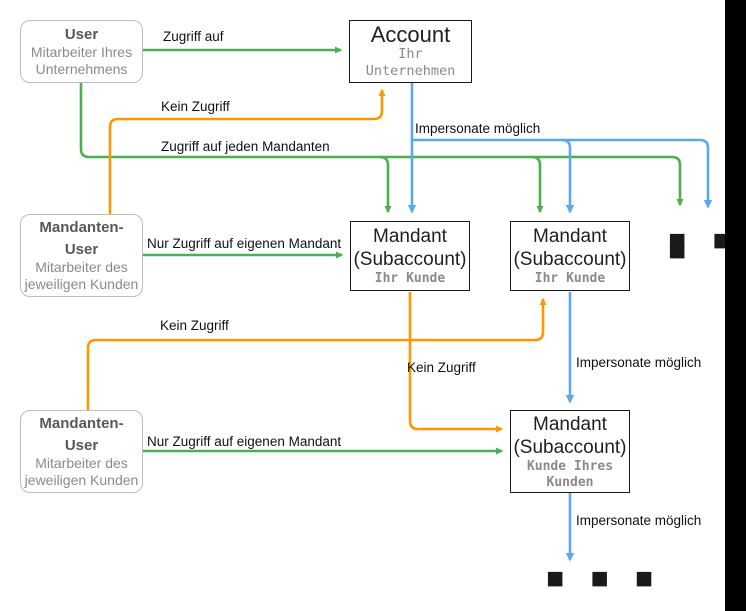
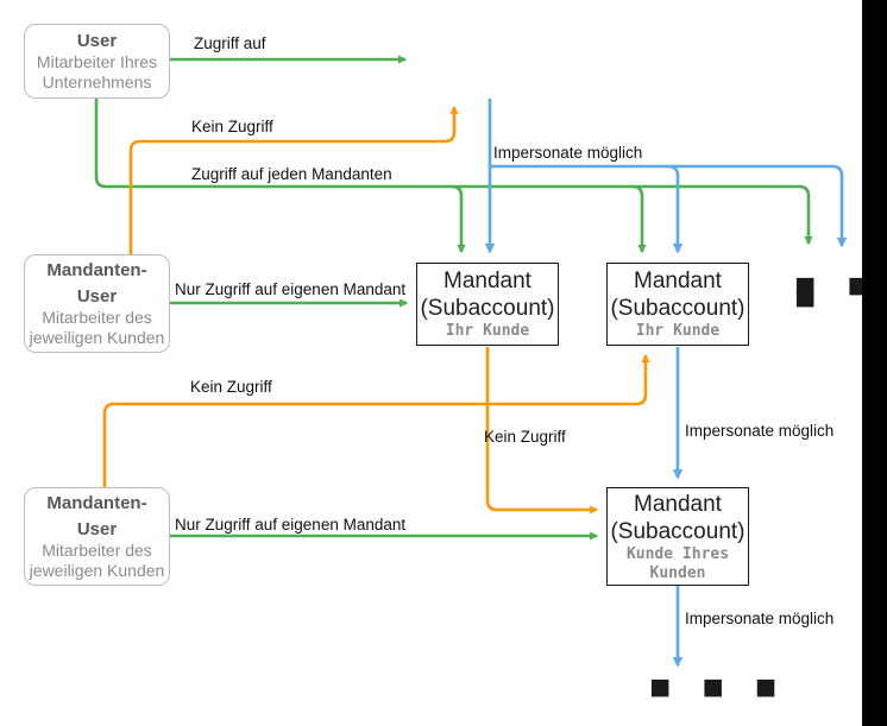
  User
  Mitarbeiter Ihres
  Unternehmens
- Account
- Ihr Unternehmen
  Mandanten-
  User
  Mitarbeiter des
  jeweiligen Kunden
  Mandant
  (Subaccount)
  Ihr Kunde
  Mandant
  (Subaccount)
  Ihr Kunde
  Mandanten-
  User
  Mitarbeiter des
  jeweiligen Kunden
  Mandant
  (Subaccount)
  Kunde Ihres
  Kunden
  Zugriff auf
  Kein Zugriff
  Zugriff auf jeden Mandanten
  Impersonate möglich
  Nur Zugriff auf eigenen Mandant
  Kein Zugriff
  Kein Zugriff
  Impersonate möglich
  Nur Zugriff auf eigenen Mandant
  Impersonate möglich
  ■ ■ ■
